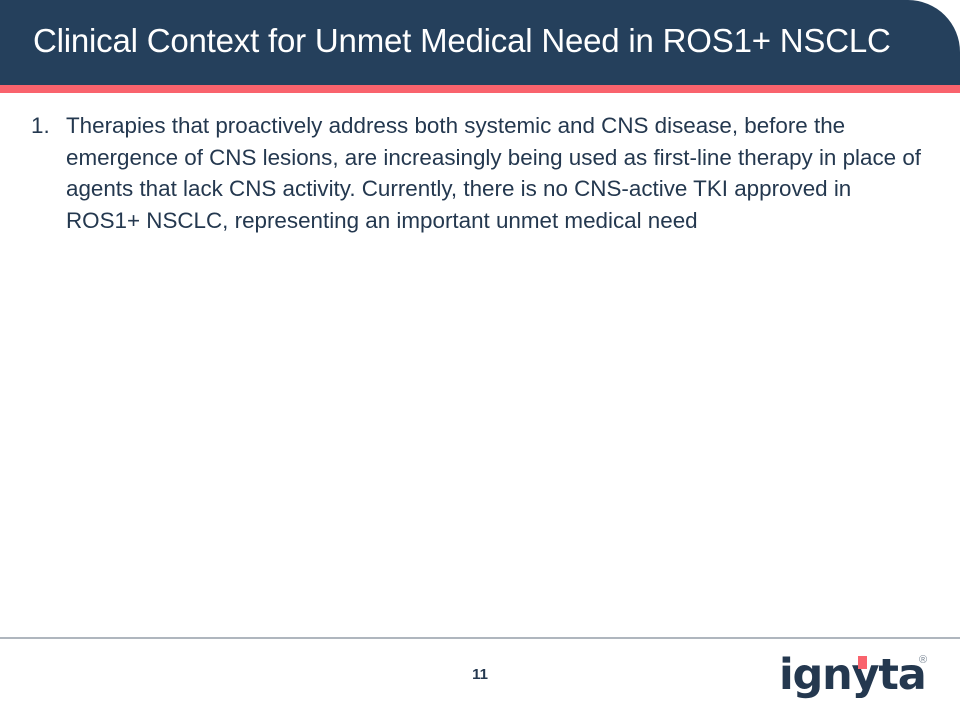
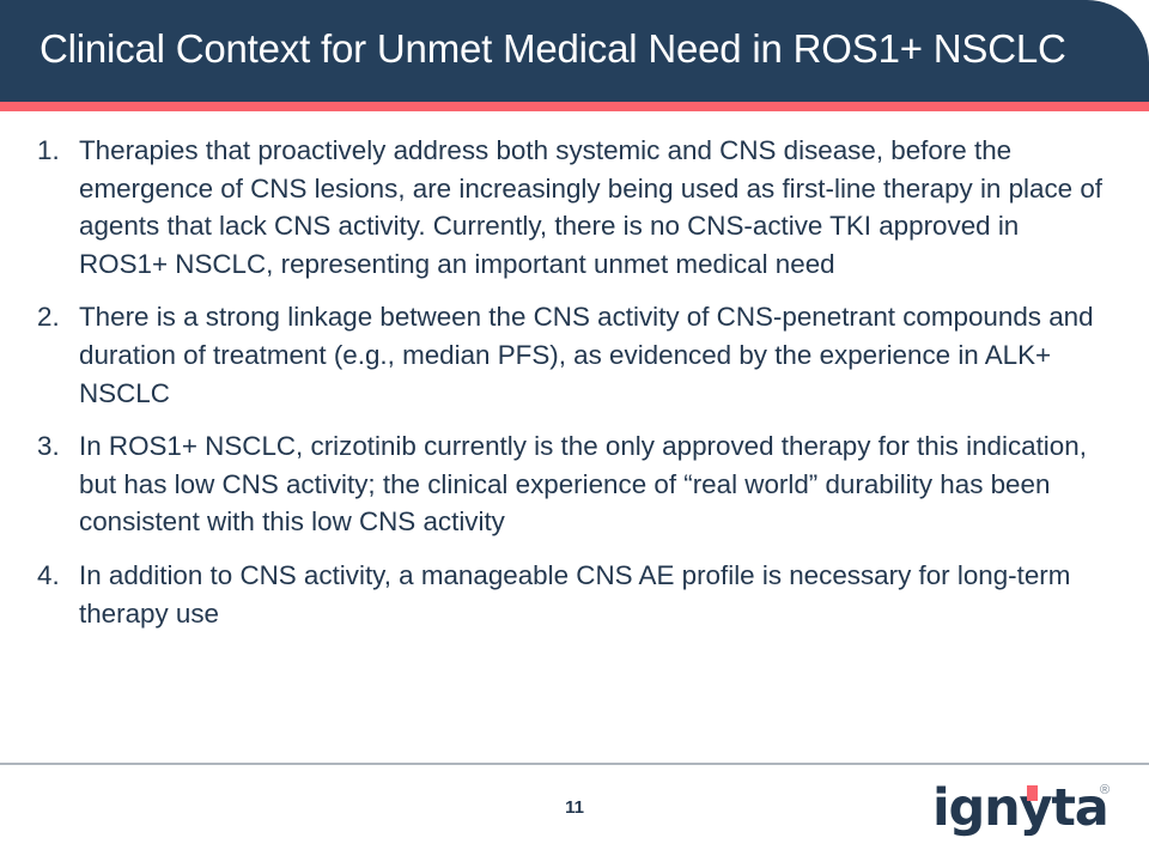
  Clinical Context for Unmet Medical Need in ROS1+ NSCLC
  1.
  Therapies that proactively address both systemic and CNS disease, before the emergence of CNS lesions, are increasingly being used as first-line therapy in place of agents that lack CNS activity. Currently, there is no CNS-active TKI approved in ROS1+ NSCLC, representing an important unmet medical need
+ 2.
+ There is a strong linkage between the CNS activity of CNS-penetrant compounds and duration of treatment (e.g., median PFS), as evidenced by the experience in ALK+ NSCLC
+ 3.
+ In ROS1+ NSCLC, crizotinib currently is the only approved therapy for this indication, but has low CNS activity; the clinical experience of “real world” durability has been consistent with this low CNS activity
+ 4.
+ In addition to CNS activity, a manageable CNS AE profile is necessary for long-term therapy use
  11
  ignyta
  ®
